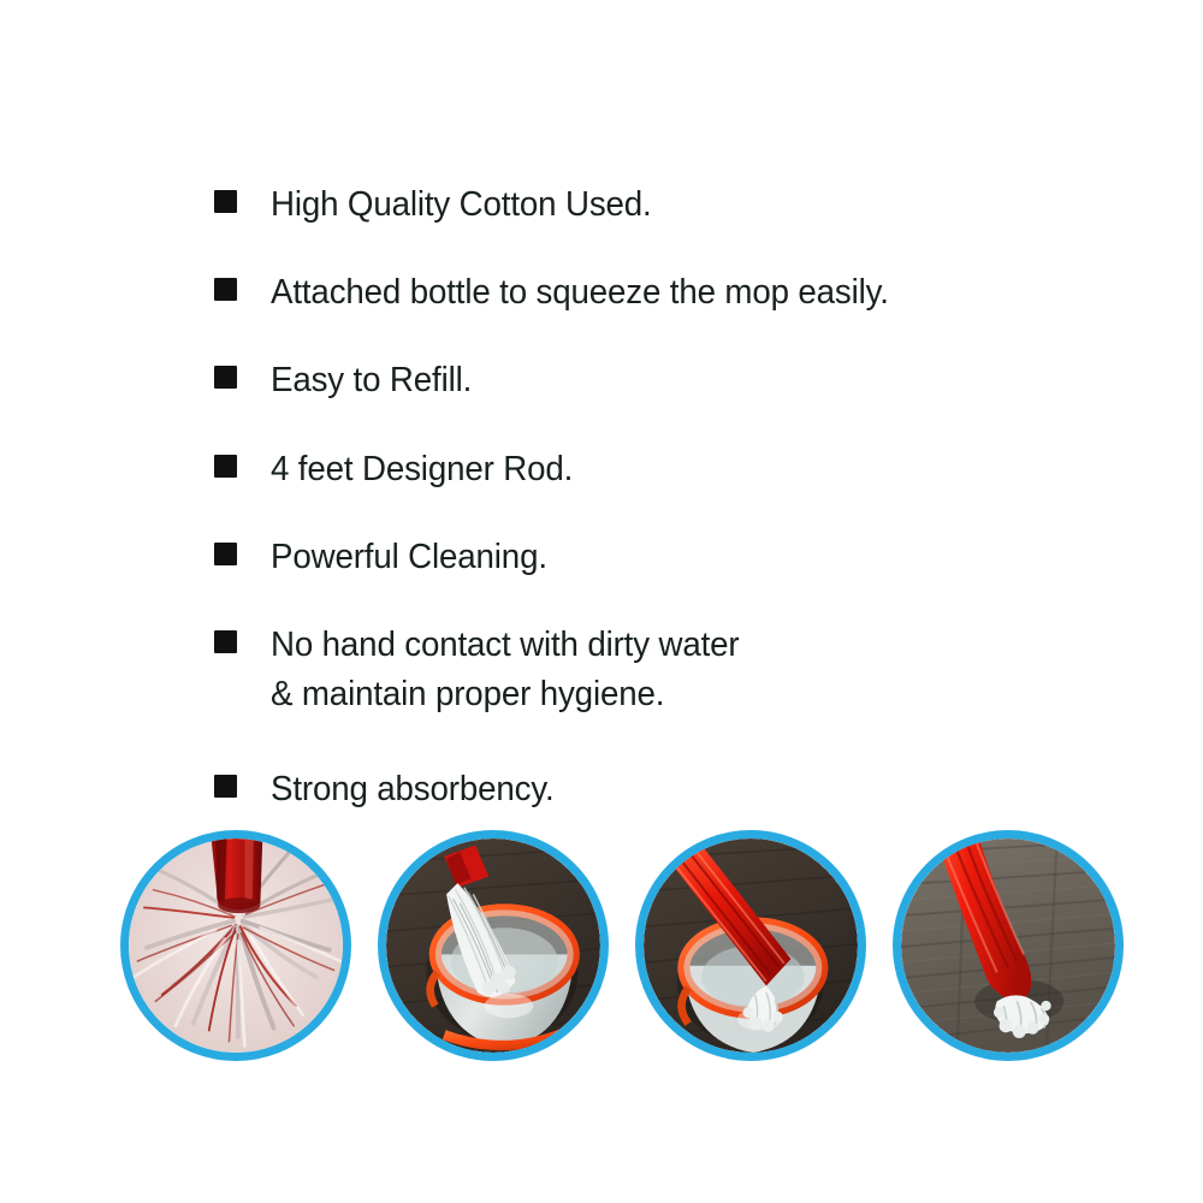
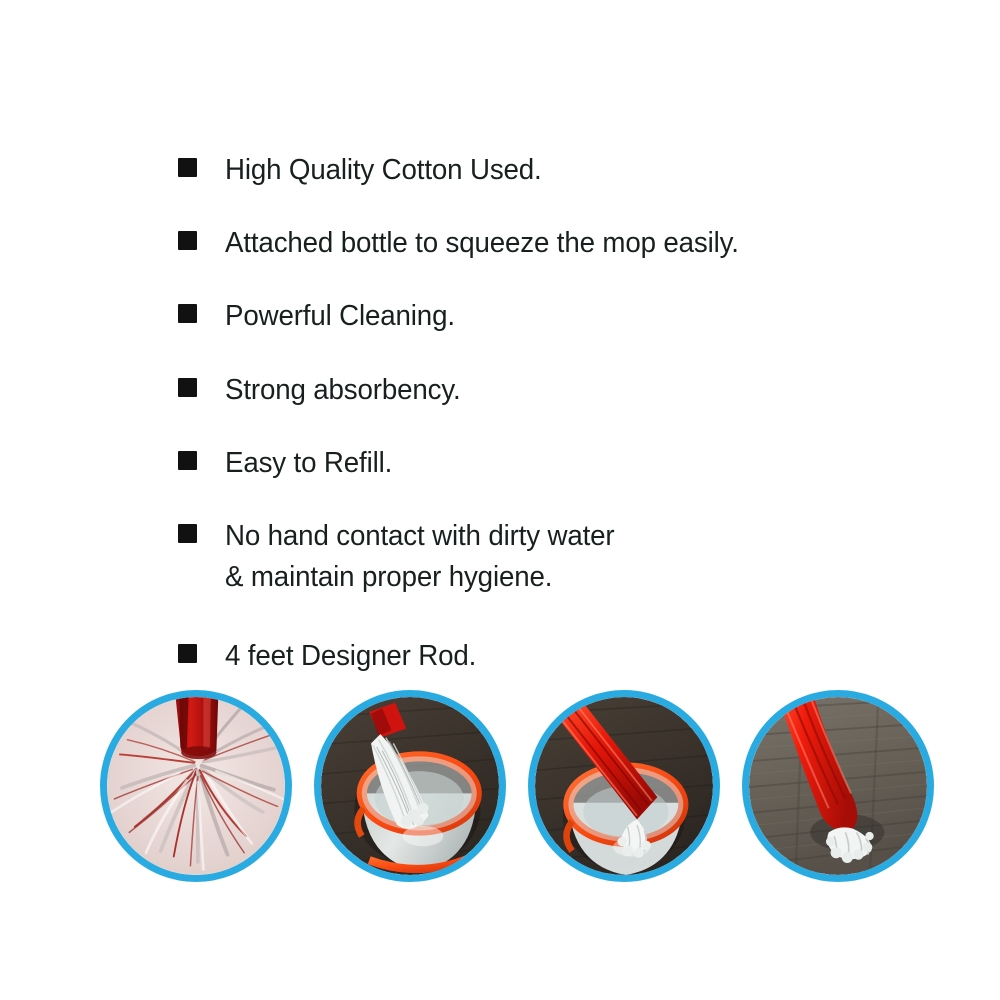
  High Quality Cotton Used.
  Attached bottle to squeeze the mop easily.
- Easy to Refill.
+ Powerful Cleaning.
- 4 feet Designer Rod.
+ Strong absorbency.
- Powerful Cleaning.
+ Easy to Refill.
  No hand contact with dirty water
  & maintain proper hygiene.
- Strong absorbency.
+ 4 feet Designer Rod.
